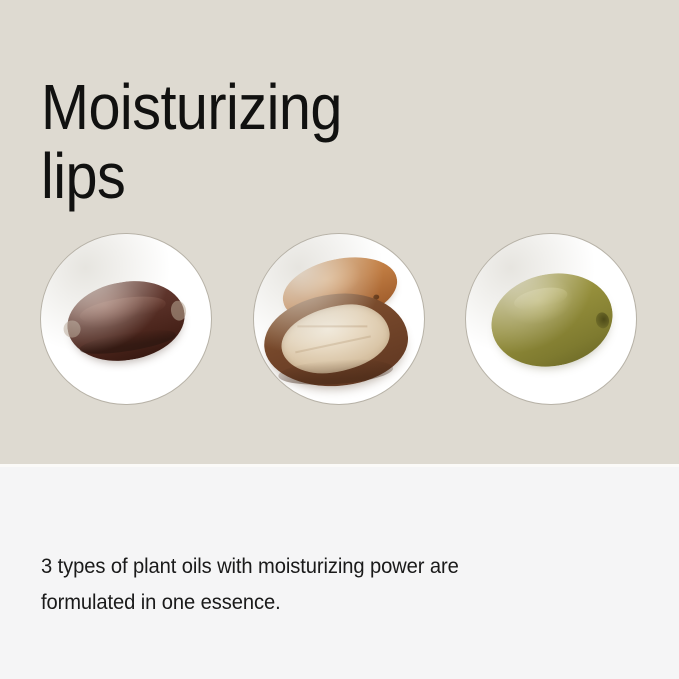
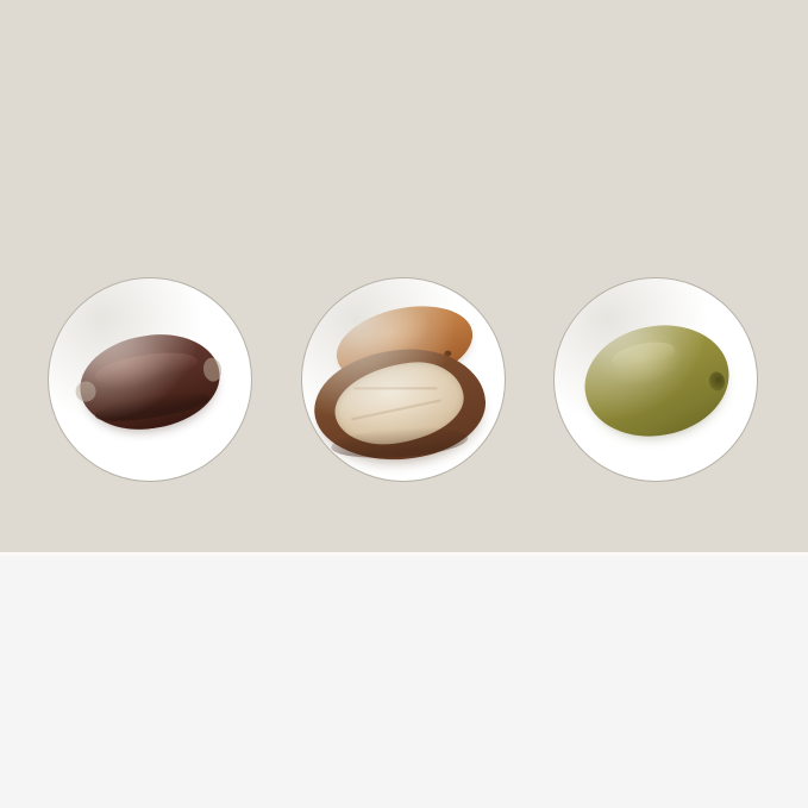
- Moisturizing
- lips
- 3 types of plant oils with moisturizing power are
- formulated in one essence.
